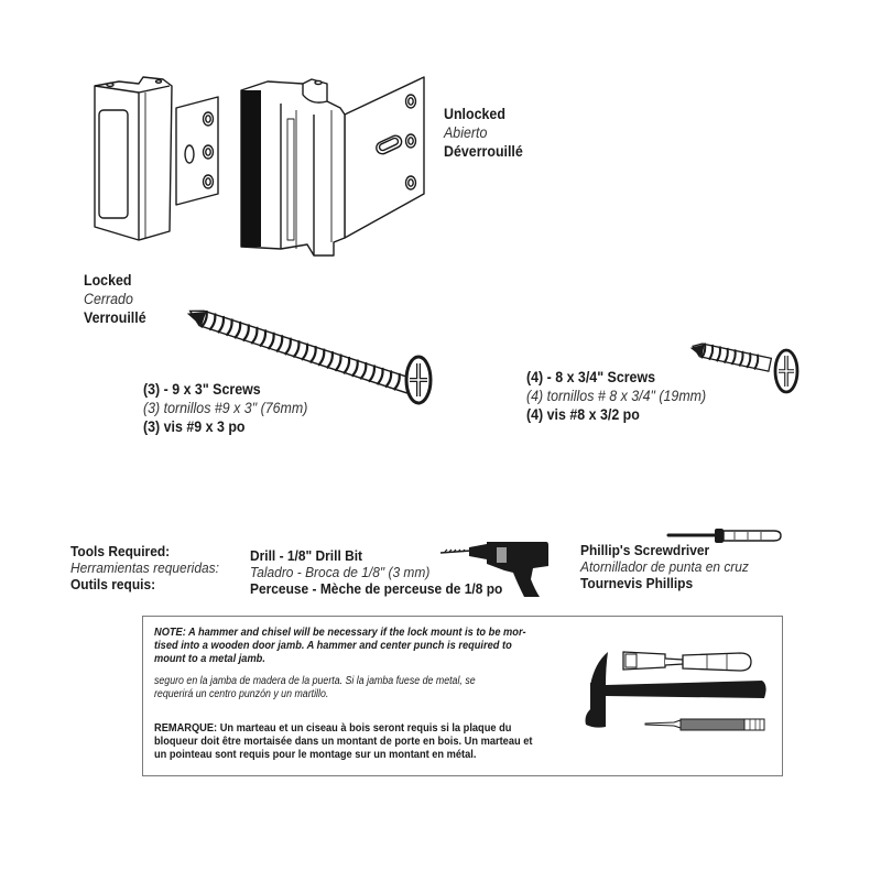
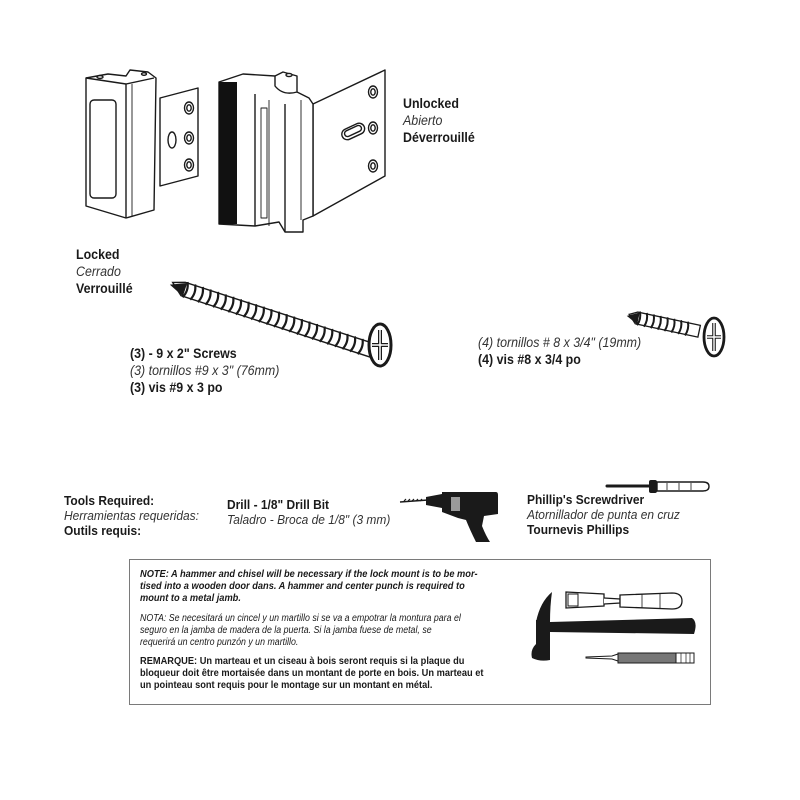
  Unlocked
  Abierto
  Déverrouillé
  Locked
  Cerrado
  Verrouillé
- (3) - 9 x 3" Screws
+ (3) - 9 x 2" Screws
  (3) tornillos #9 x 3" (76mm)
  (3) vis #9 x 3 po
- (4) - 8 x 3/4" Screws
  (4) tornillos # 8 x 3/4" (19mm)
- (4) vis #8 x 3/2 po
+ (4) vis #8 x 3/4 po
  Tools Required:
  Herramientas requeridas:
  Outils requis:
  Drill - 1/8" Drill Bit
  Taladro - Broca de 1/8" (3 mm)
- Perceuse - Mèche de perceuse de 1/8 po
  Phillip's Screwdriver
  Atornillador de punta en cruz
  Tournevis Phillips
  NOTE: A hammer and chisel will be necessary if the lock mount is to be mor-
- tised into a wooden door jamb. A hammer and center punch is required to
+ tised into a wooden door dans. A hammer and center punch is required to
  mount to a metal jamb.
+ NOTA: Se necesitará un cincel y un martillo si se va a empotrar la montura para el
  seguro en la jamba de madera de la puerta. Si la jamba fuese de metal, se
  requerirá un centro punzón y un martillo.
  REMARQUE: Un marteau et un ciseau à bois seront requis si la plaque du
  bloqueur doit être mortaisée dans un montant de porte en bois. Un marteau et
  un pointeau sont requis pour le montage sur un montant en métal.
